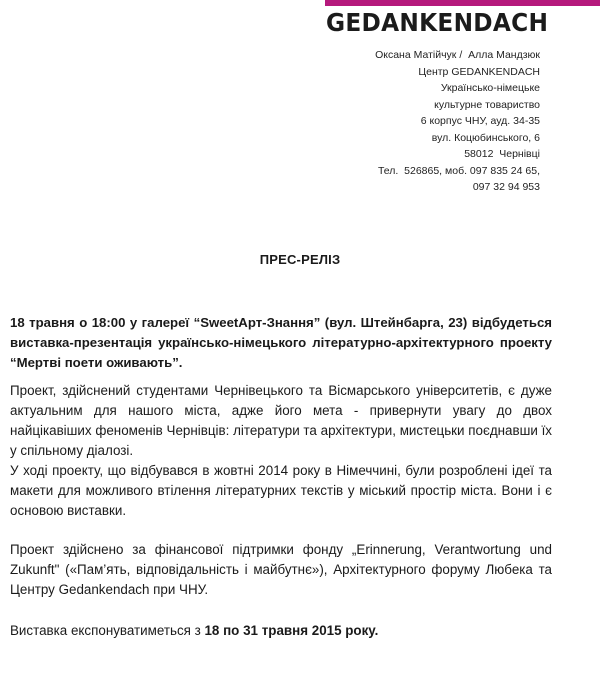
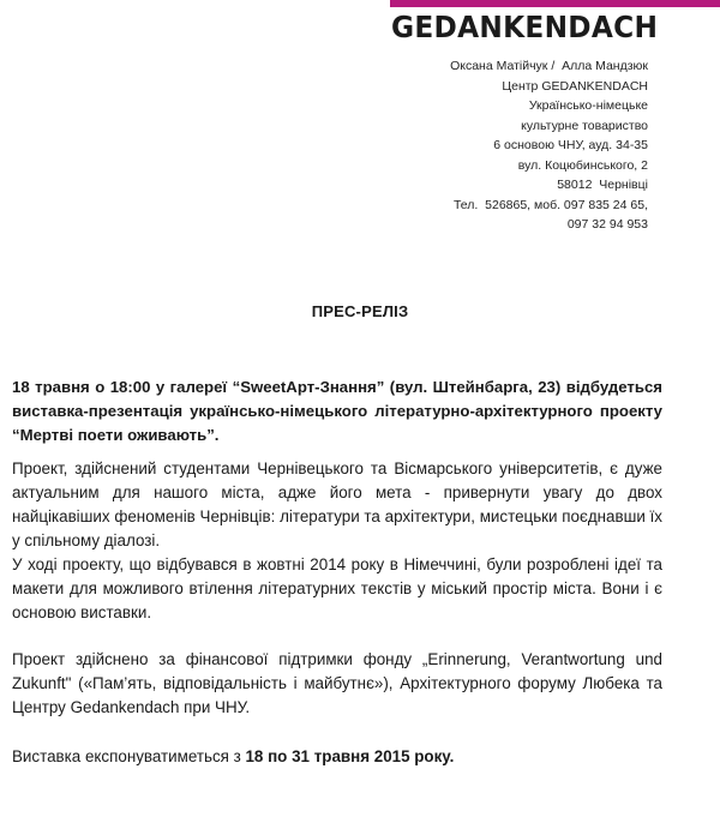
  GEDANKENDACH
  Оксана Матійчук / Алла Мандзюк
  Центр GEDANKENDACH
  Українсько-німецьке
  культурне товариство
- 6 корпус ЧНУ, ауд. 34-35
+ 6 основою ЧНУ, ауд. 34-35
- вул. Коцюбинського, 6
+ вул. Коцюбинського, 2
  58012 Чернівці
  Тел. 526865, моб. 097 835 24 65,
  097 32 94 953
  ПРЕС-РЕЛІЗ
  18 травня о 18:00 у галереї “SweetАрт-Знання” (вул. Штейнбарга, 23) відбудеться виставка-презентація українсько-німецького літературно-архітектурного проекту “Мертві поети оживають”.
  Проект, здійснений студентами Чернівецького та Вісмарського університетів, є дуже актуальним для нашого міста, адже його мета - привернути увагу до двох найцікавіших феноменів Чернівців: літератури та архітектури, мистецьки поєднавши їх у спільному діалозі.
  У ході проекту, що відбувався в жовтні 2014 року в Німеччині, були розроблені ідеї та макети для можливого втілення літературних текстів у міський простір міста. Вони і є основою виставки.
  Проект здійснено за фінансової підтримки фонду „Erinnerung, Verantwortung und Zukunft" («Пам’ять, відповідальність і майбутнє»), Архітектурного форуму Любека та Центру Gedankendach при ЧНУ.
  Виставка експонуватиметься з 18 по 31 травня 2015 року.
